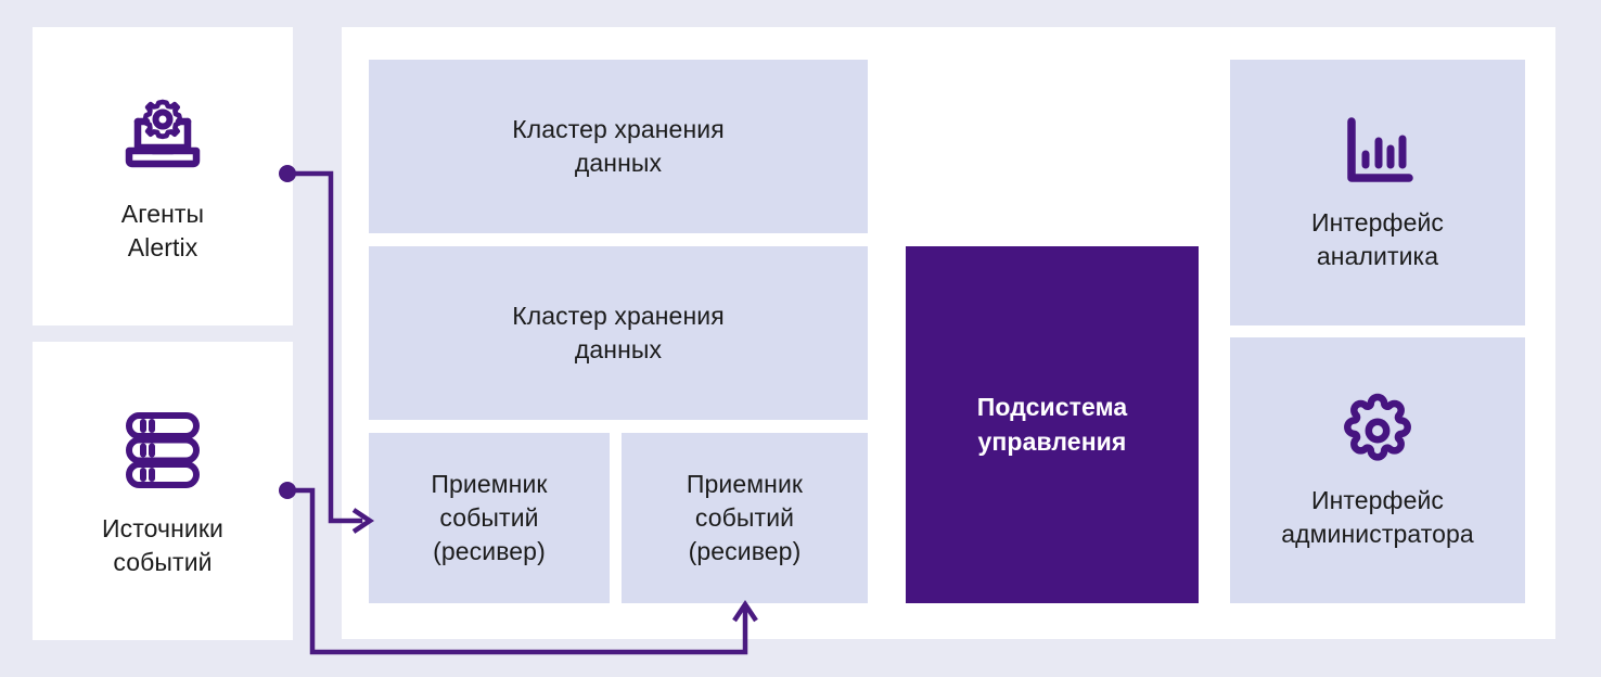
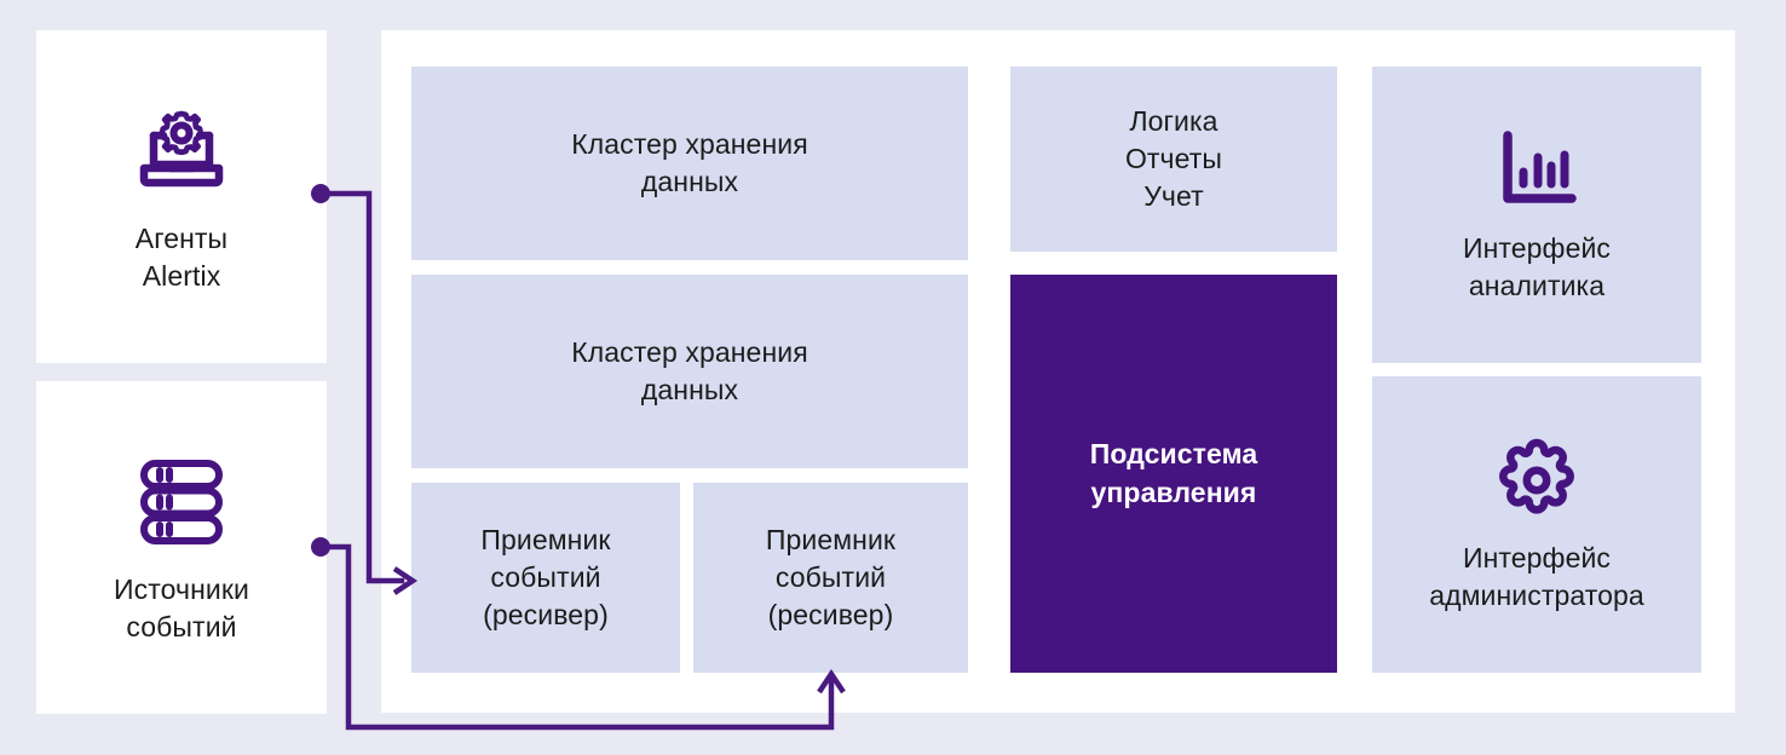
  Агенты
  Alertix
  Источники
  событий
  Кластер хранения
  данных
  Кластер хранения
  данных
  Приемник
  событий
  (ресивер)
  Приемник
  событий
  (ресивер)
+ Логика
+ Отчеты
+ Учет
  Подсистема
  управления
  Интерфейс
  аналитика
  Интерфейс
  администратора
